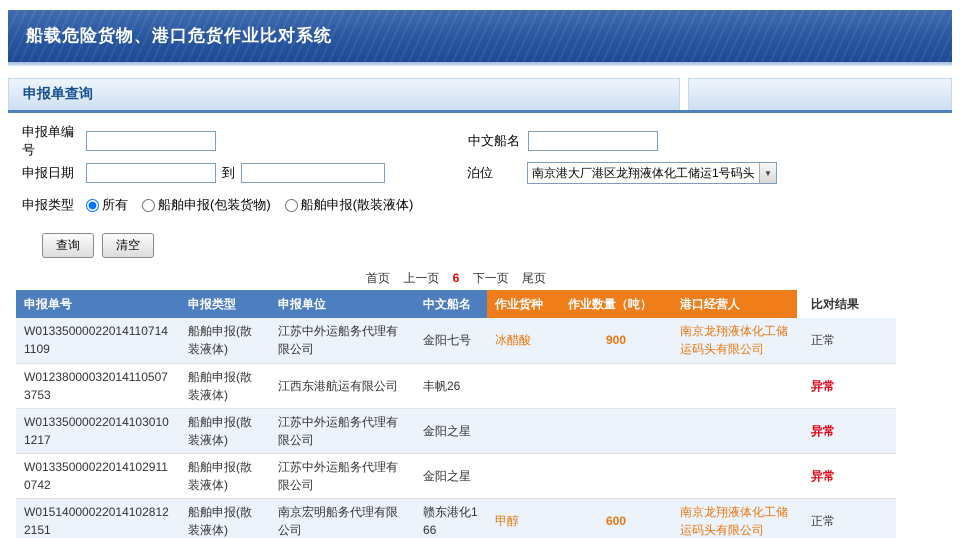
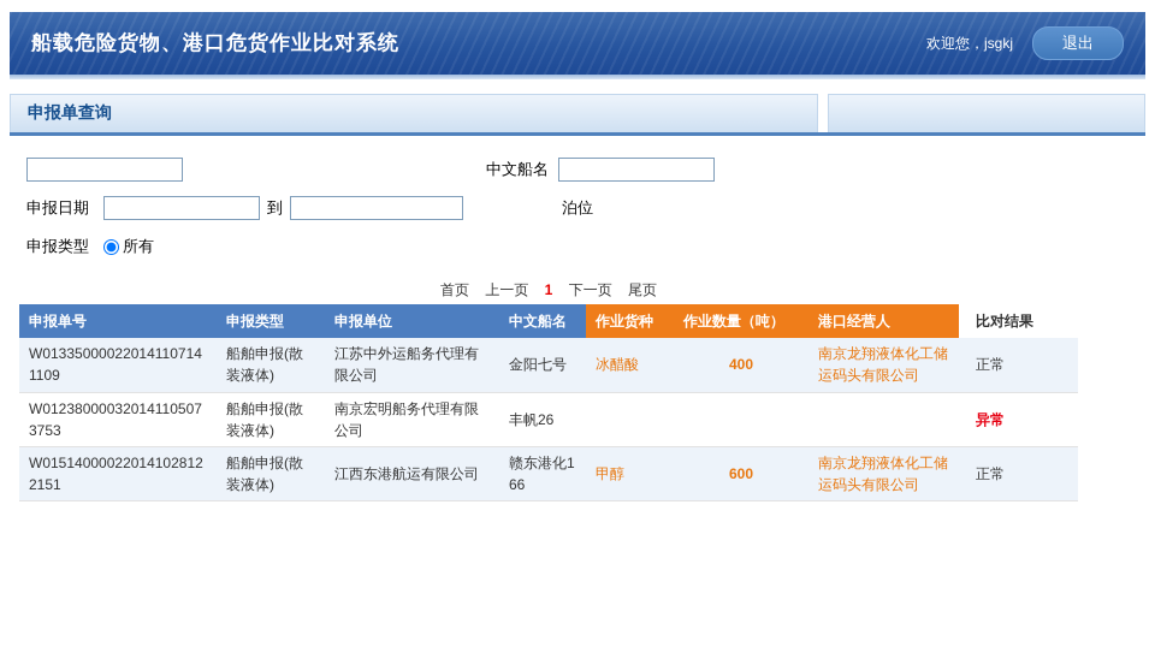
  船载危险货物、港口危货作业比对系统
+ 欢迎您，jsgkj
+ 退出
  申报单查询
- 申报单编号
  中文船名
  申报日期
  到
  泊位
- 南京港大厂港区龙翔液体化工储运1号码头
- ▼
  申报类型
  所有
- 船舶申报(包装货物)
- 船舶申报(散装液体)
- 查询
- 清空
- 首页 上一页 6 下一页 尾页
+ 首页 上一页 1 下一页 尾页
  申报单号	申报类型	申报单位	中文船名	作业货种	作业数量（吨）	港口经营人	比对结果
- W013350000220141107141109	船舶申报(散装液体)	江苏中外运船务代理有限公司	金阳七号	冰醋酸	900	南京龙翔液体化工储运码头有限公司	正常
+ W013350000220141107141109	船舶申报(散装液体)	江苏中外运船务代理有限公司	金阳七号	冰醋酸	400	南京龙翔液体化工储运码头有限公司	正常
- W012380000320141105073753	船舶申报(散装液体)	江西东港航运有限公司	丰帆26				异常
+ W012380000320141105073753	船舶申报(散装液体)	南京宏明船务代理有限公司	丰帆26				异常
- W013350000220141030101217	船舶申报(散装液体)	江苏中外运船务代理有限公司	金阳之星				异常
- W013350000220141029110742	船舶申报(散装液体)	江苏中外运船务代理有限公司	金阳之星				异常
- W015140000220141028122151	船舶申报(散装液体)	南京宏明船务代理有限公司	赣东港化166	甲醇	600	南京龙翔液体化工储运码头有限公司	正常
+ W015140000220141028122151	船舶申报(散装液体)	江西东港航运有限公司	赣东港化166	甲醇	600	南京龙翔液体化工储运码头有限公司	正常
